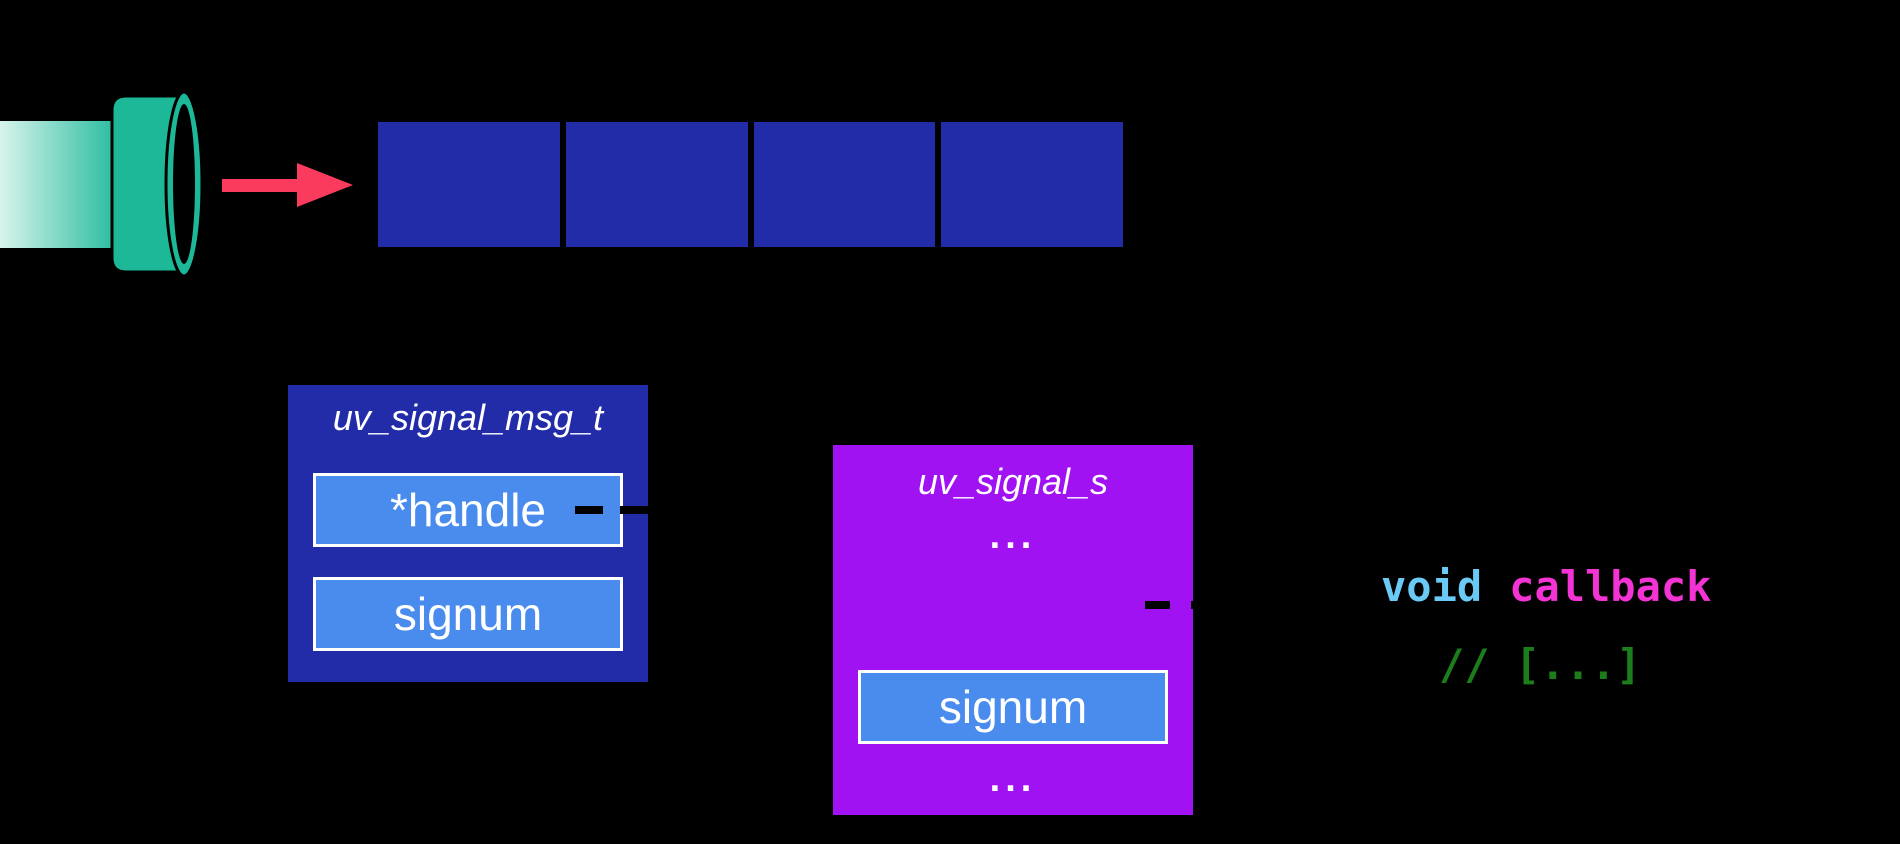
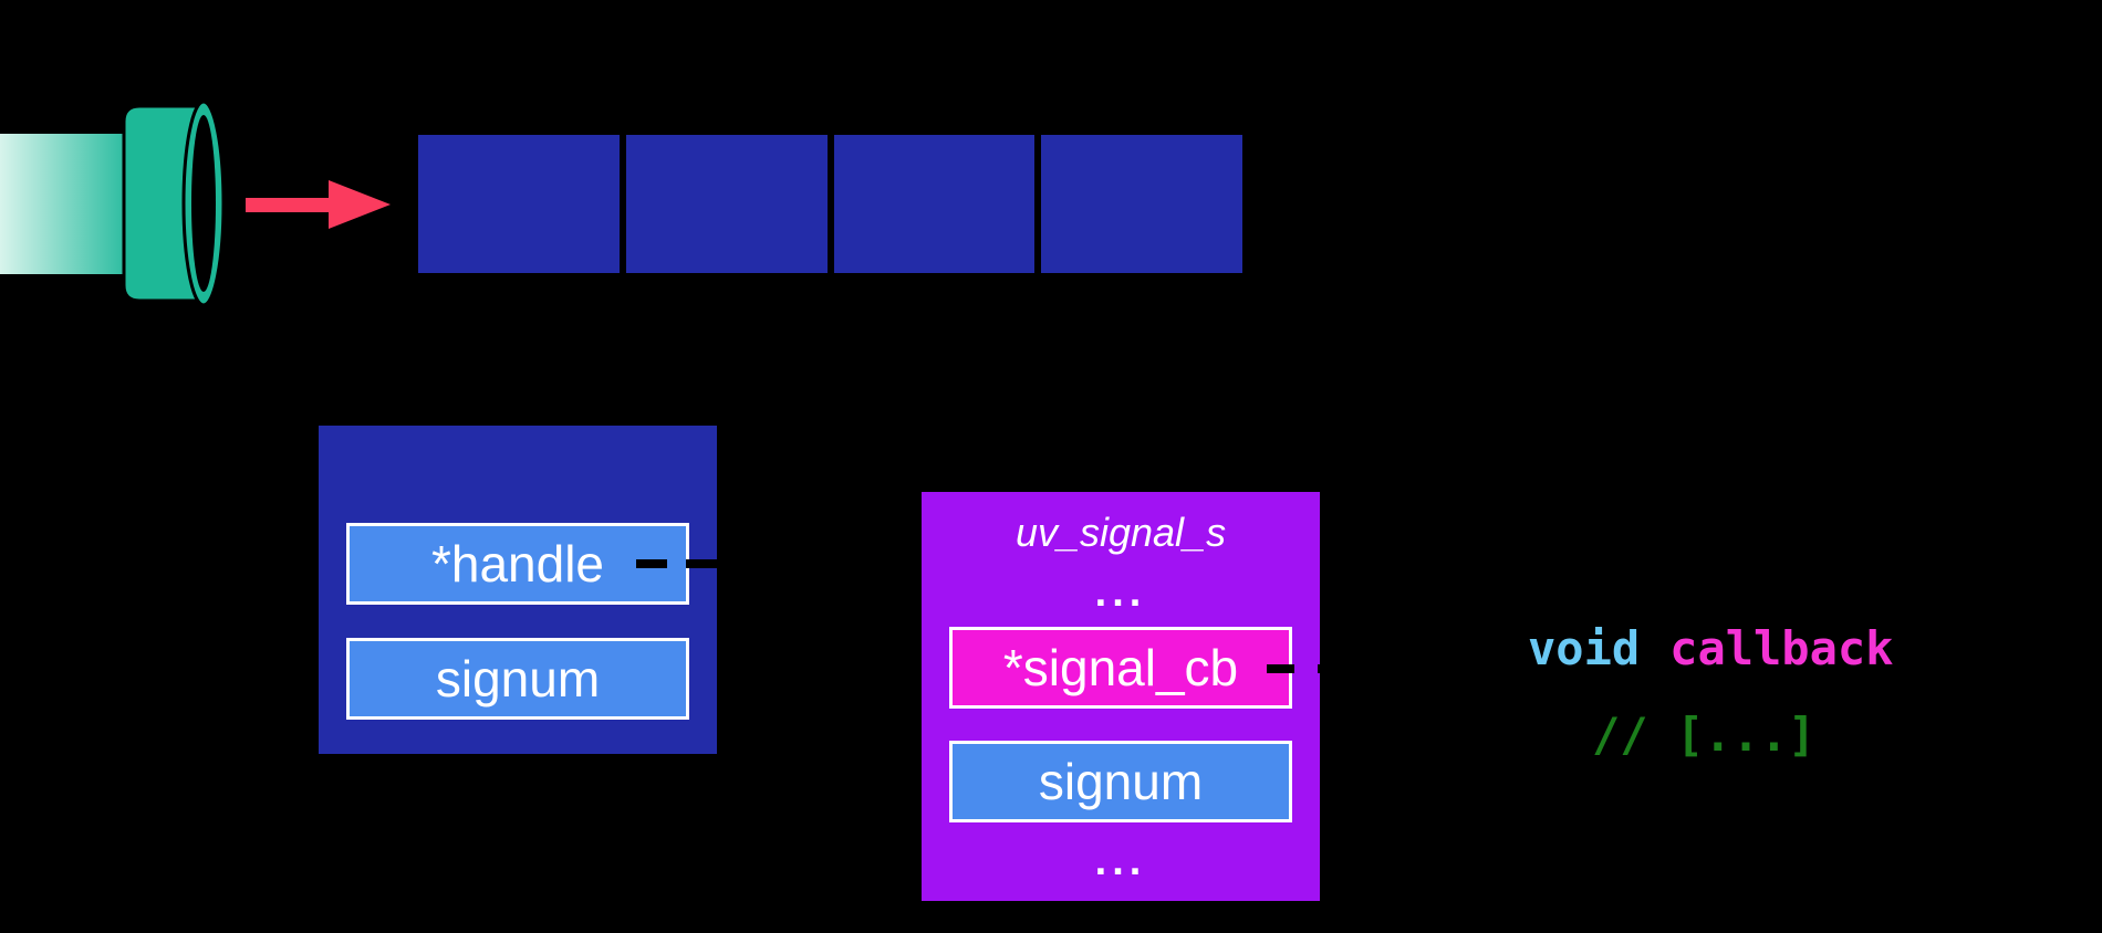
- uv_signal_msg_t
  *handle
  signum
  uv_signal_s
  ...
+ *signal_cb
  signum
  ...
  void callback
  // [...]
